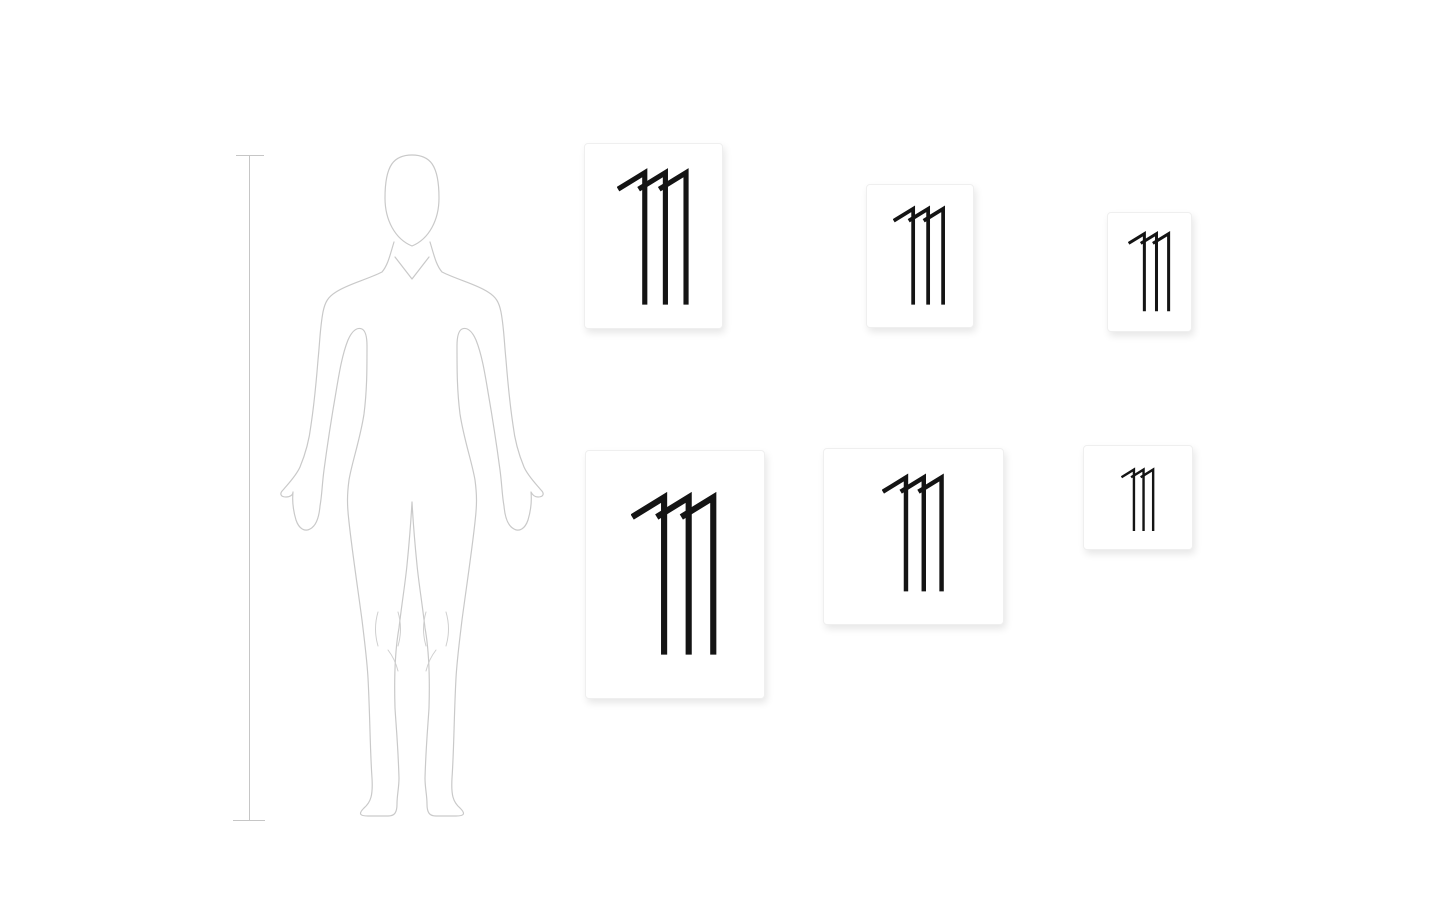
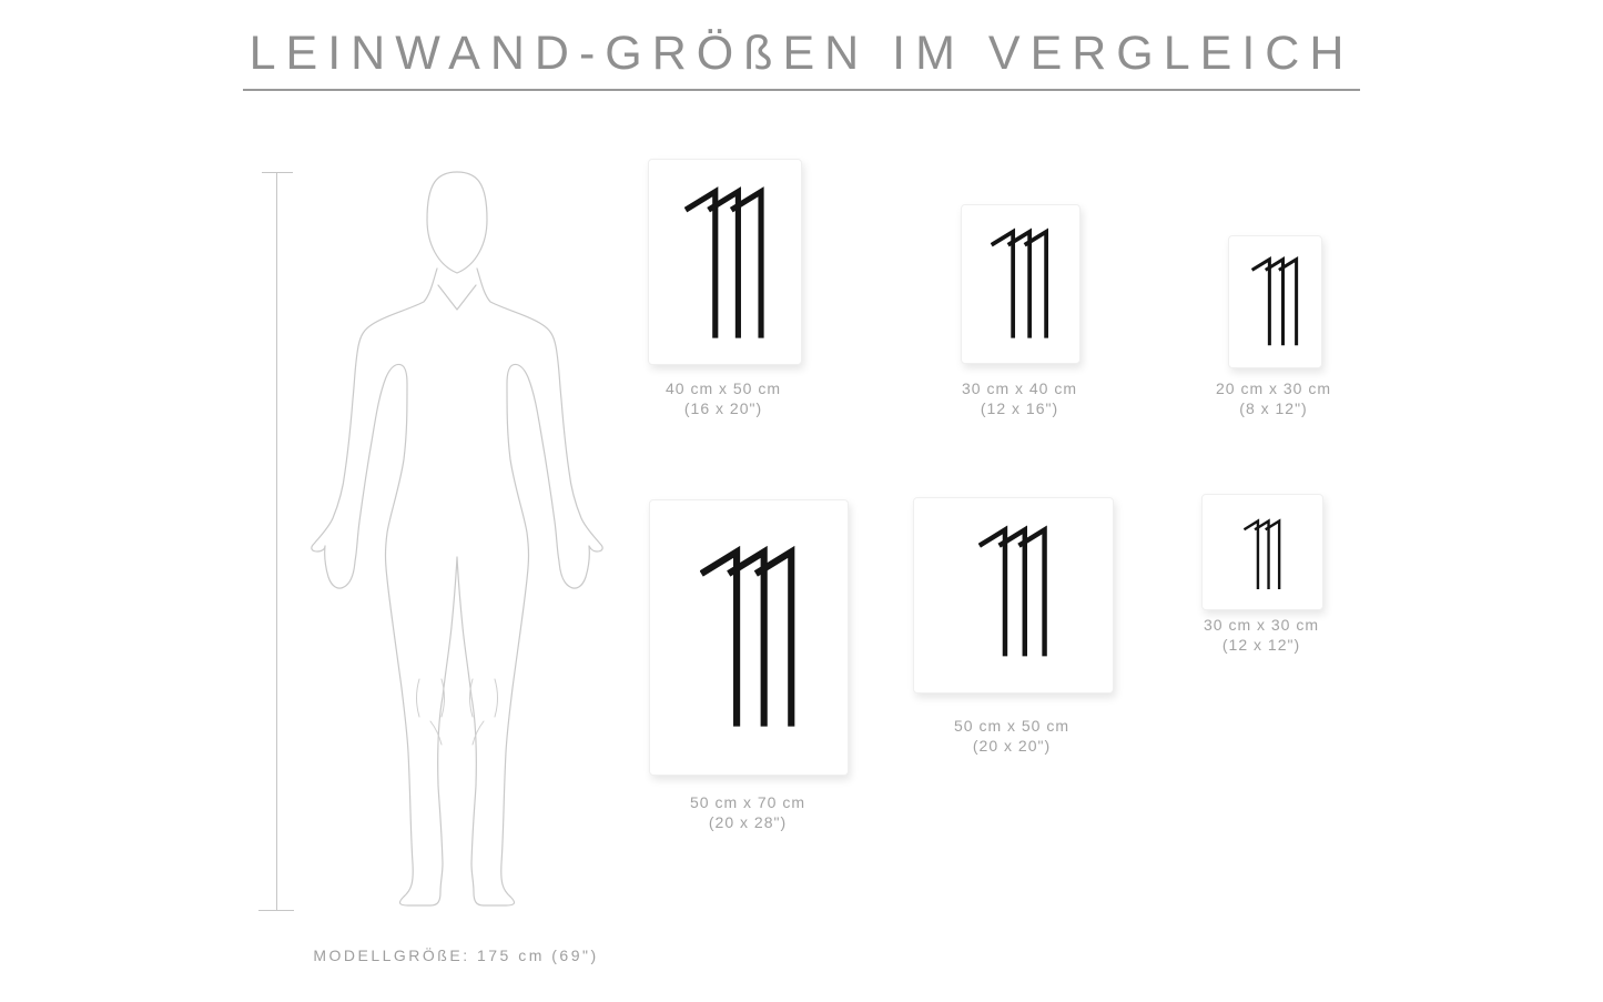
+ LEINWAND-GRÖßEN IM VERGLEICH
+ MODELLGRÖßE: 175 cm (69")
+ 40 cm x 50 cm
+ (16 x 20")
+ 30 cm x 40 cm
+ (12 x 16")
+ 20 cm x 30 cm
+ (8 x 12")
+ 50 cm x 70 cm
+ (20 x 28")
+ 50 cm x 50 cm
+ (20 x 20")
+ 30 cm x 30 cm
+ (12 x 12")
